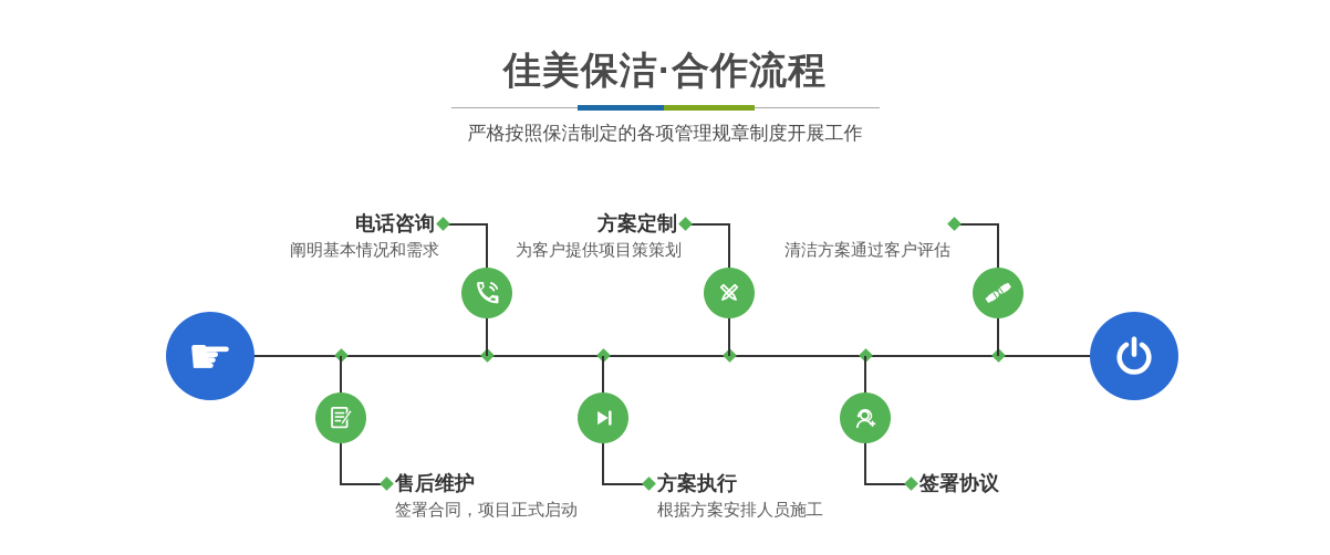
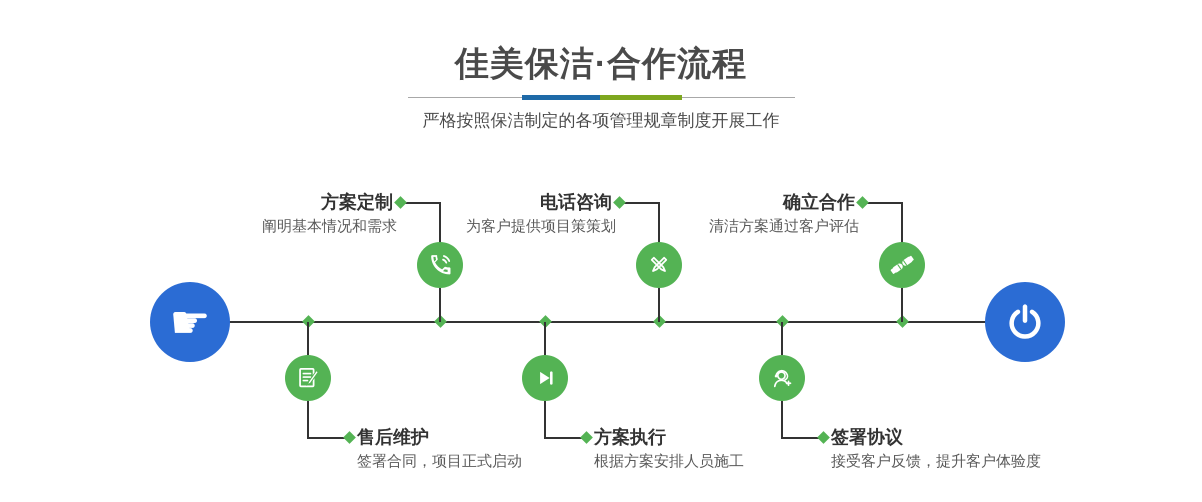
  佳美保洁·合作流程
  严格按照保洁制定的各项管理规章制度开展工作
  ☛
- 电话咨询
+ 方案定制
  阐明基本情况和需求
- 方案定制
+ 电话咨询
  为客户提供项目策策划
+ 确立合作
  清洁方案通过客户评估
  售后维护
  签署合同，项目正式启动
  方案执行
  根据方案安排人员施工
  签署协议
+ 接受客户反馈，提升客户体验度
